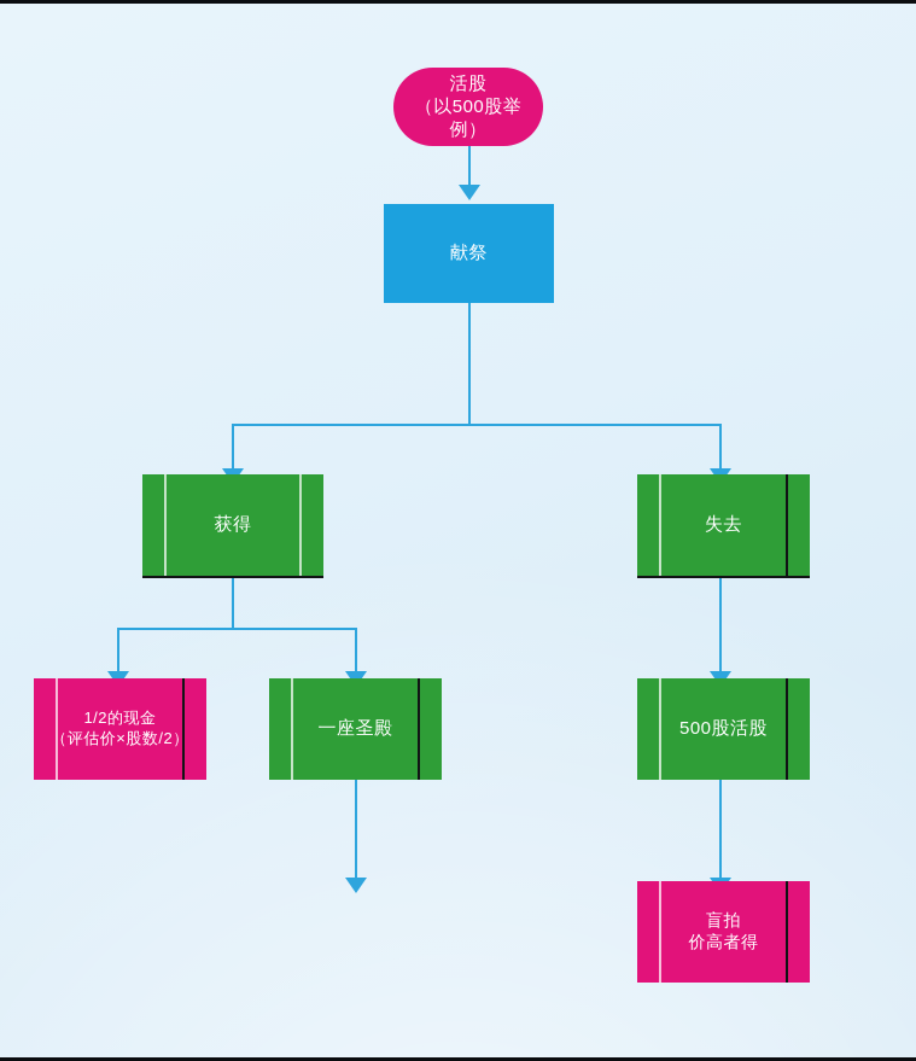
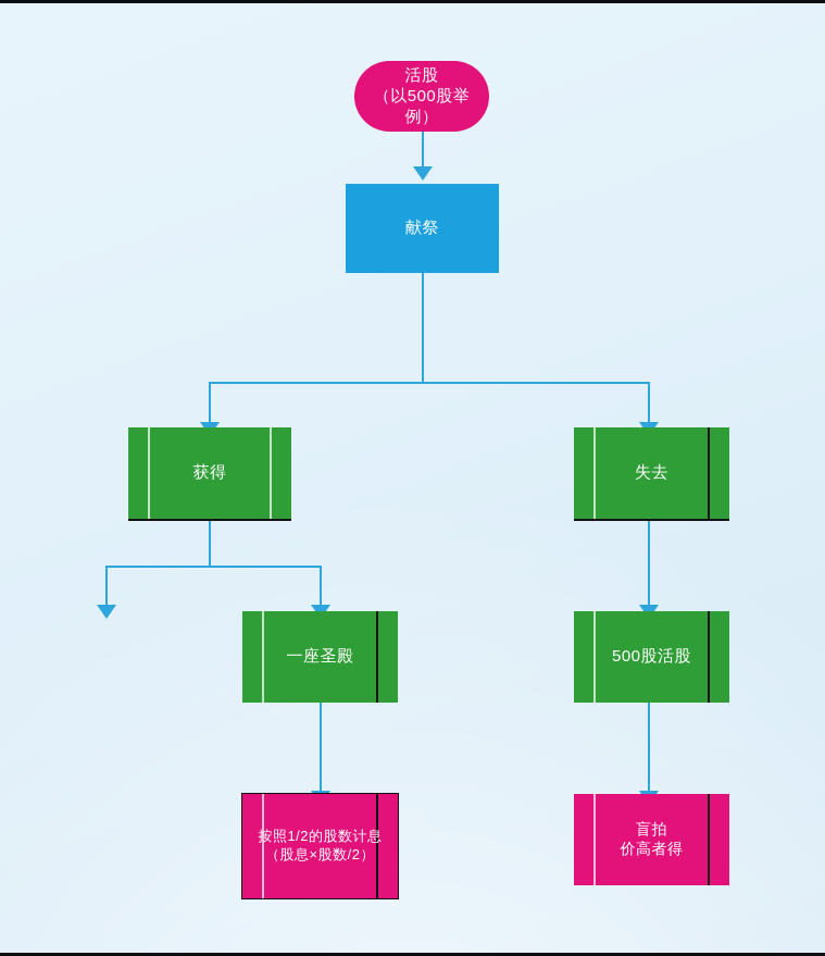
  活股
  （以500股举例）
  献祭
  获得
  失去
- 1/2的现金
- （评估价×股数/2）
  一座圣殿
  500股活股
+ 按照1/2的股数计息
+ （股息×股数/2）
  盲拍
  价高者得
